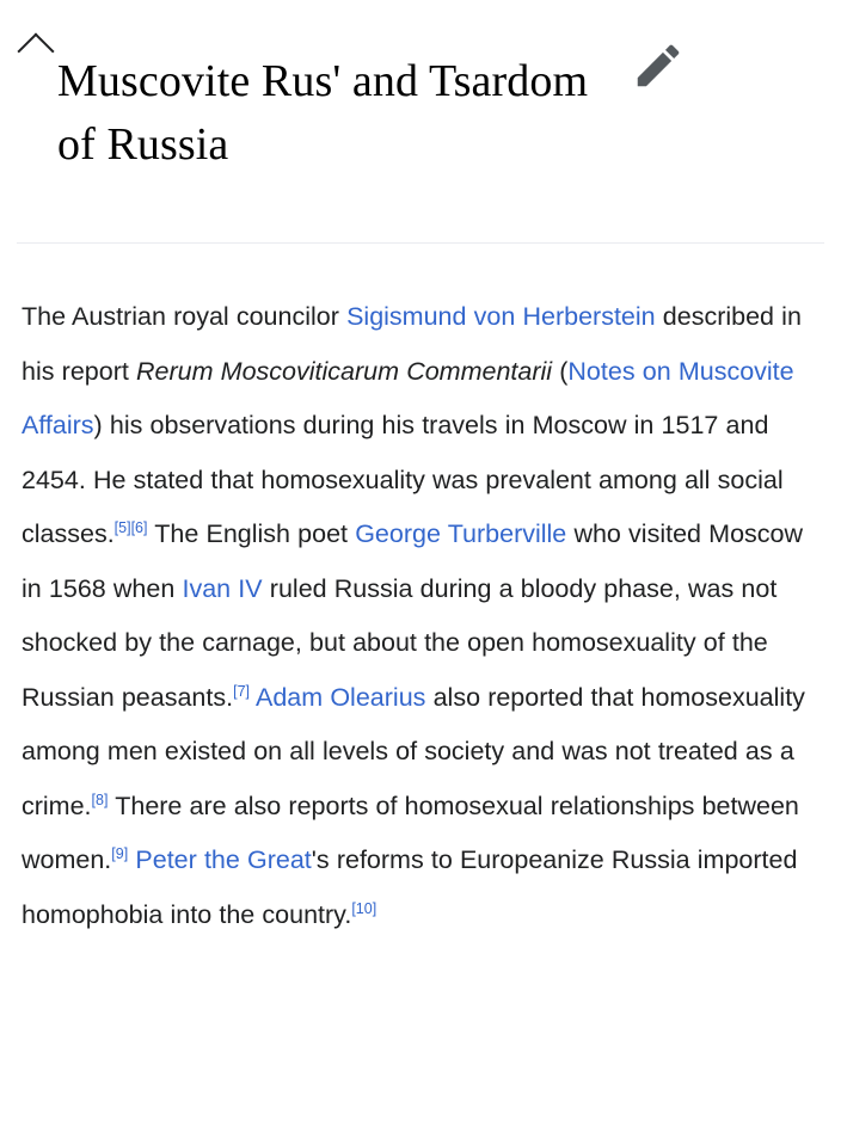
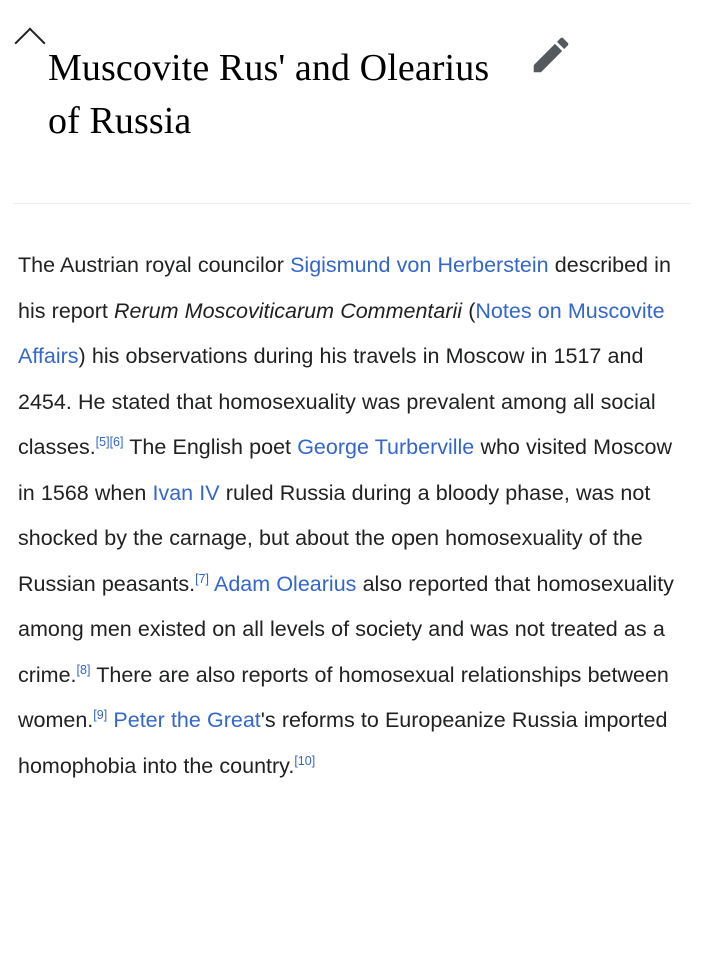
- Muscovite Rus' and Tsardom of Russia
+ Muscovite Rus' and Olearius of Russia
  The Austrian royal councilor Sigismund von Herberstein described in his report Rerum Moscoviticarum Commentarii (Notes on Muscovite Affairs) his observations during his travels in Moscow in 1517 and 2454. He stated that homosexuality was prevalent among all social classes.[5][6] The English poet George Turberville who visited Moscow in 1568 when Ivan IV ruled Russia during a bloody phase, was not shocked by the carnage, but about the open homosexuality of the Russian peasants.[7] Adam Olearius also reported that homosexuality among men existed on all levels of society and was not treated as a crime.[8] There are also reports of homosexual relationships between women.[9] Peter the Great's reforms to Europeanize Russia imported homophobia into the country.[10]
